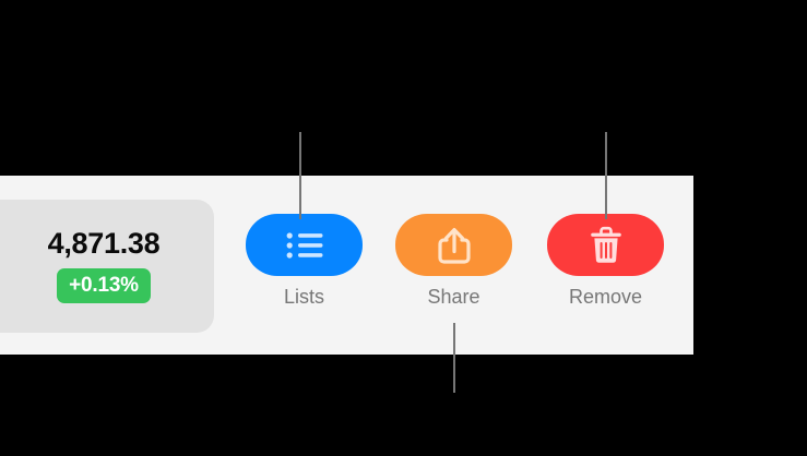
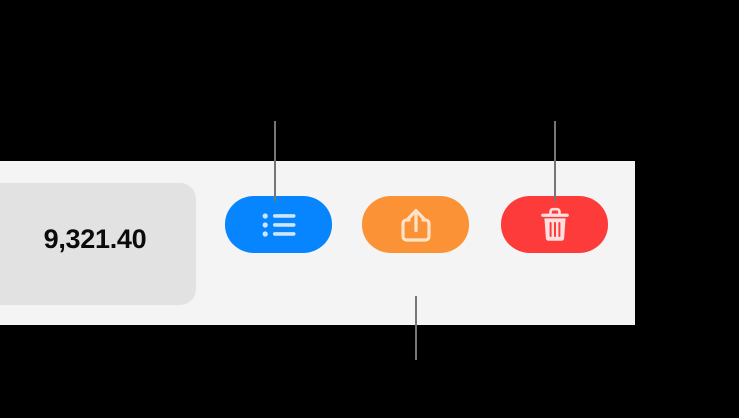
- 4,871.38
+ 9,321.40
- +0.13%
- Lists
- Share
- Remove
